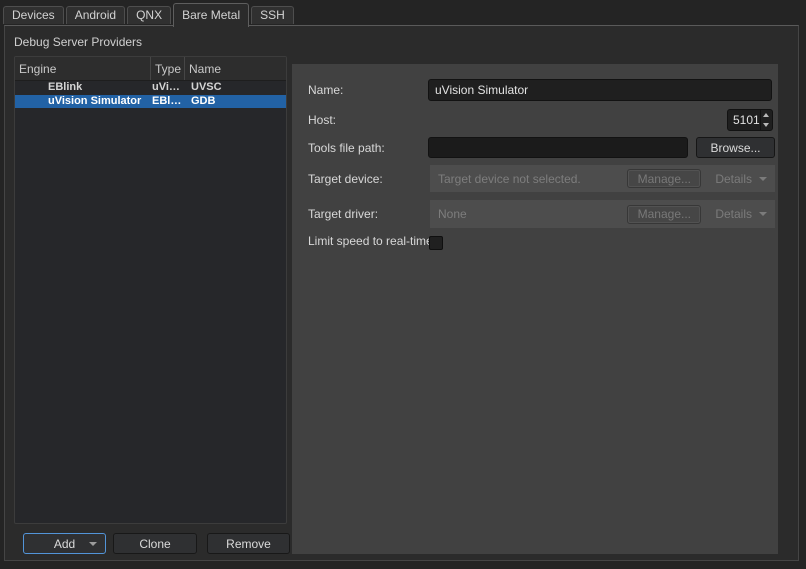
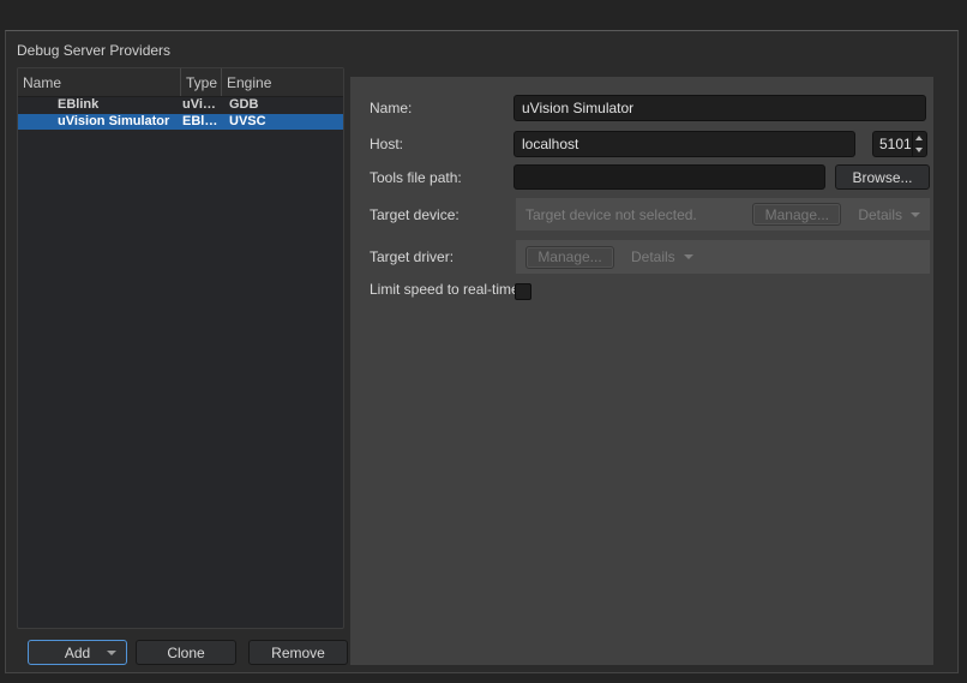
- Devices
- Android
- QNX
- Bare Metal
- SSH
  Debug Server Providers
- Engine
+ Name
  Type
- Name
+ Engine
  EBlink
  uVi…
- UVSC
+ GDB
  uVision Simulator
  EBl…
- GDB
+ UVSC
  Add
  Clone
  Remove
  Name:
  uVision Simulator
  Host:
+ localhost
  5101
  Tools file path:
  Browse...
  Target device:
  Target device not selected.
  Manage...
  Details
  Target driver:
- None
  Manage...
  Details
  Limit speed to real-tim
